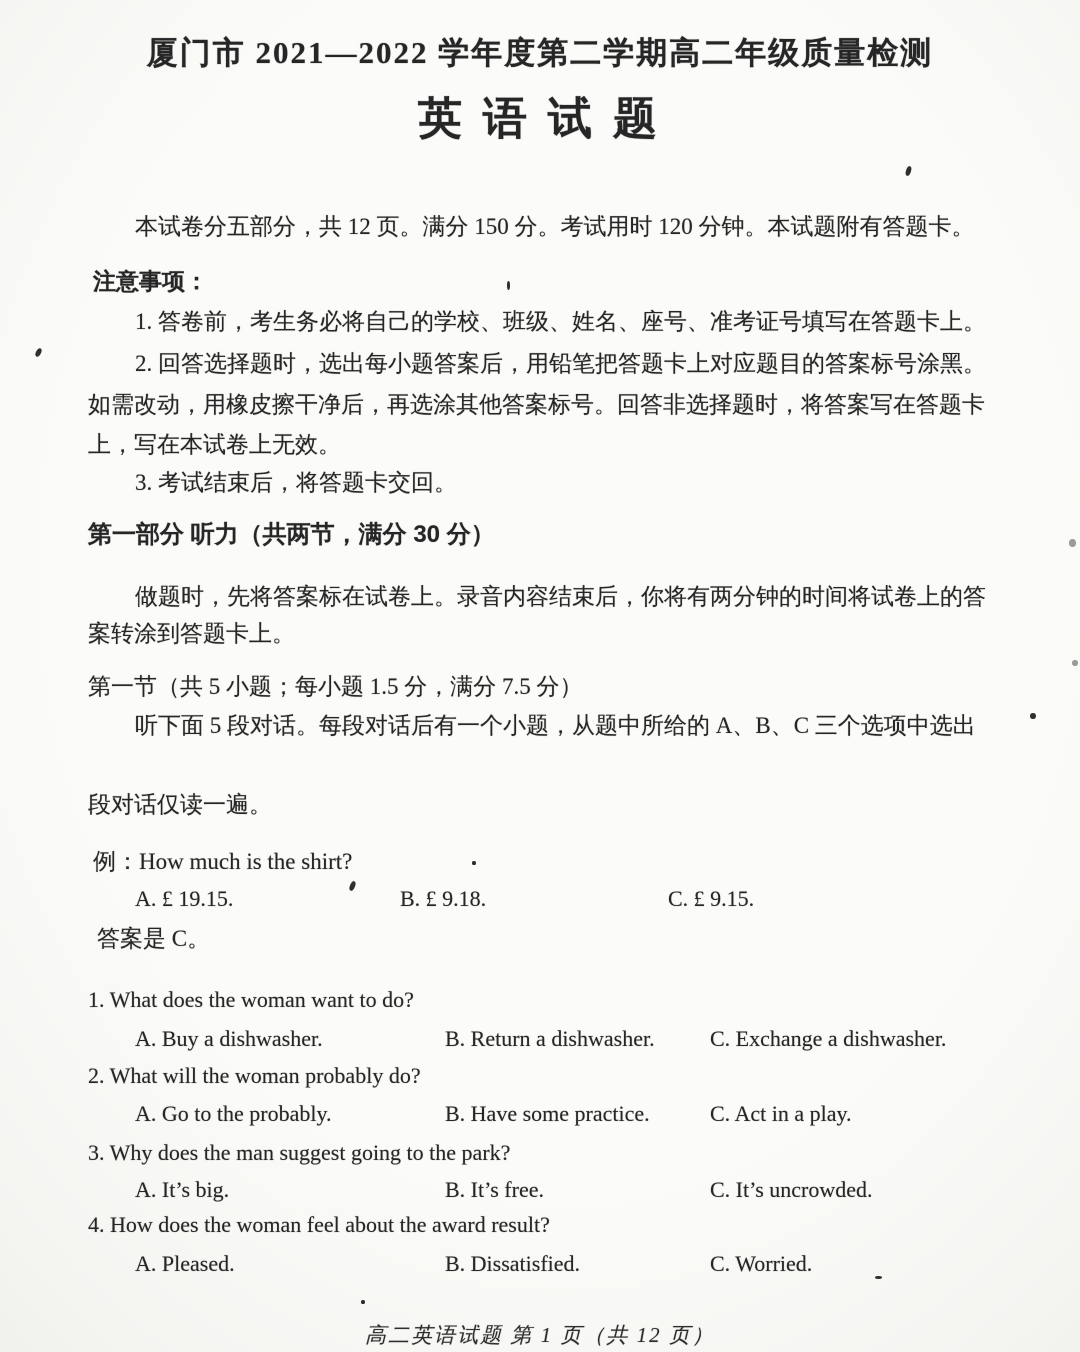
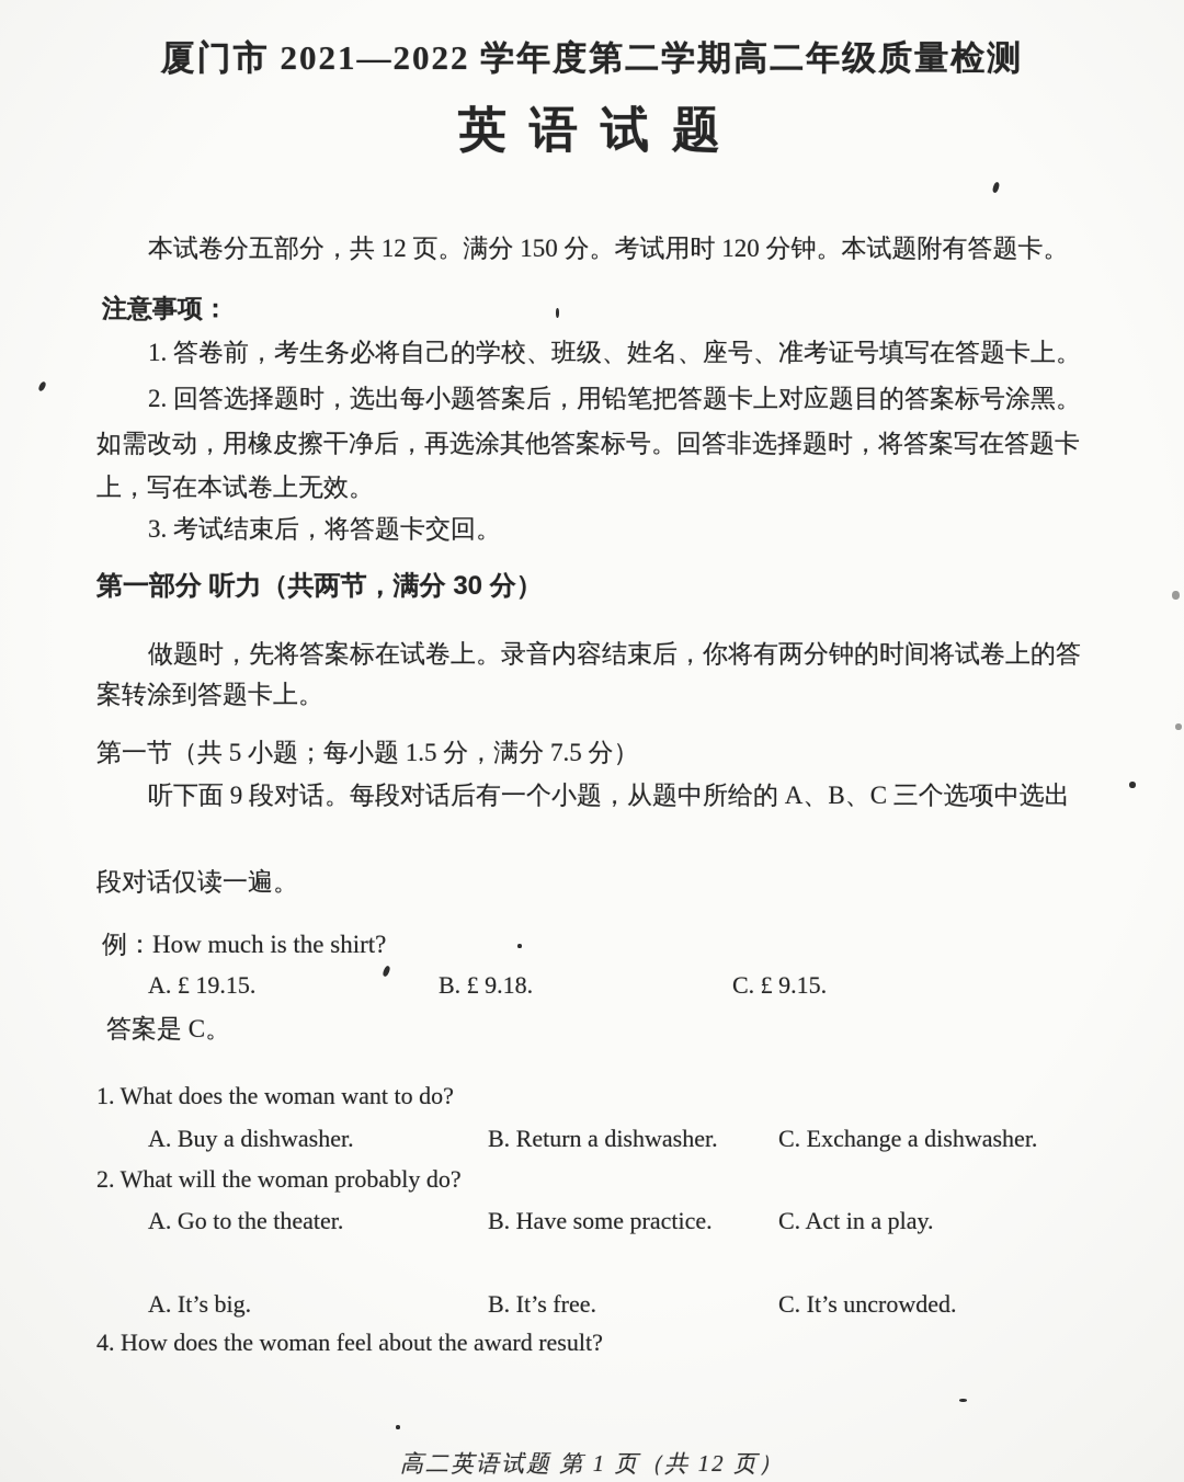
  厦门市 2021—2022 学年度第二学期高二年级质量检测
  英 语 试 题
  本试卷分五部分，共 12 页。满分 150 分。考试用时 120 分钟。本试题附有答题卡。
  注意事项：
  1. 答卷前，考生务必将自己的学校、班级、姓名、座号、准考证号填写在答题卡上。
  2. 回答选择题时，选出每小题答案后，用铅笔把答题卡上对应题目的答案标号涂黑。
  如需改动，用橡皮擦干净后，再选涂其他答案标号。回答非选择题时，将答案写在答题卡
  上，写在本试卷上无效。
  3. 考试结束后，将答题卡交回。
  第一部分 听力（共两节，满分 30 分）
  做题时，先将答案标在试卷上。录音内容结束后，你将有两分钟的时间将试卷上的答
  案转涂到答题卡上。
  第一节（共 5 小题；每小题 1.5 分，满分 7.5 分）
- 听下面 5 段对话。每段对话后有一个小题，从题中所给的 A、B、C 三个选项中选出
+ 听下面 9 段对话。每段对话后有一个小题，从题中所给的 A、B、C 三个选项中选出
  段对话仅读一遍。
  例：How much is the shirt?
  A. £ 19.15.
  B. £ 9.18.
  C. £ 9.15.
  答案是 C。
  1. What does the woman want to do?
  A. Buy a dishwasher.
  B. Return a dishwasher.
  C. Exchange a dishwasher.
  2. What will the woman probably do?
- A. Go to the probably.
+ A. Go to the theater.
  B. Have some practice.
  C. Act in a play.
- 3. Why does the man suggest going to the park?
  A. It’s big.
  B. It’s free.
  C. It’s uncrowded.
  4. How does the woman feel about the award result?
- A. Pleased.
- B. Dissatisfied.
- C. Worried.
  高二英语试题 第 1 页（共 12 页）
